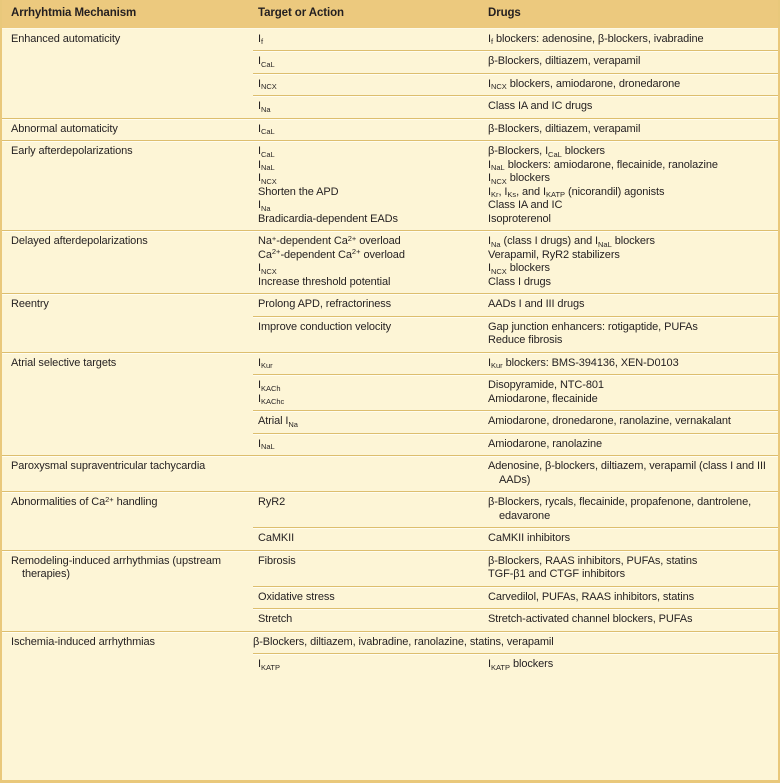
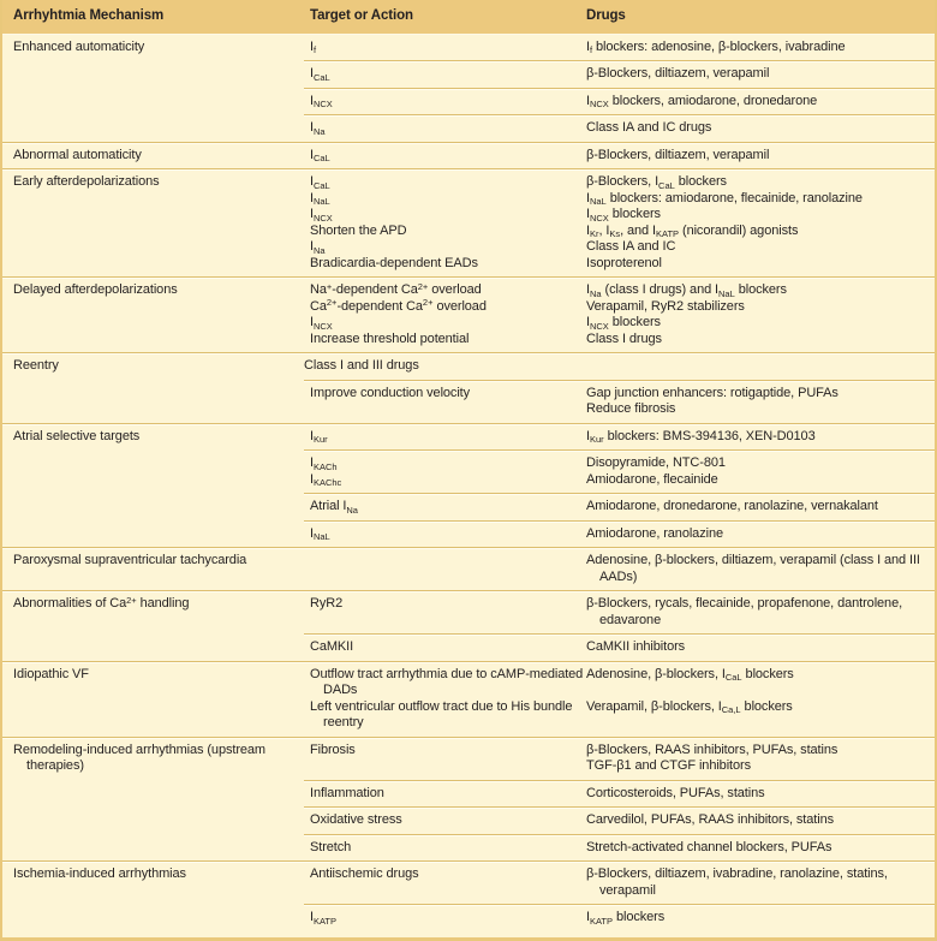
  Arrhyhtmia Mechanism
  Target or Action
  Drugs
  Enhanced automaticity
  If
  If blockers: adenosine, β-blockers, ivabradine
  ICaL
  β-Blockers, diltiazem, verapamil
  INCX
  INCX blockers, amiodarone, dronedarone
  INa
  Class IA and IC drugs
  Abnormal automaticity
  ICaL
  β-Blockers, diltiazem, verapamil
  Early afterdepolarizations
  ICaL
  β-Blockers, ICaL blockers
  INaL
  INaL blockers: amiodarone, flecainide, ranolazine
  INCX
  INCX blockers
  Shorten the APD
  IKr, IKs, and IKATP (nicorandil) agonists
  INa
  Class IA and IC
  Bradicardia-dependent EADs
  Isoproterenol
  Delayed afterdepolarizations
  Na+-dependent Ca2+ overload
  INa (class I drugs) and INaL blockers
  Ca2+-dependent Ca2+ overload
  Verapamil, RyR2 stabilizers
  INCX
  INCX blockers
  Increase threshold potential
  Class I drugs
  Reentry
- Prolong APD, refractoriness
- AADs I and III drugs
+ Class I and III drugs
  Improve conduction velocity
  Gap junction enhancers: rotigaptide, PUFAs
  Reduce fibrosis
  Atrial selective targets
  IKur
  IKur blockers: BMS-394136, XEN-D0103
  IKACh
  IKAChc
  Disopyramide, NTC-801
  Amiodarone, flecainide
  Atrial INa
  Amiodarone, dronedarone, ranolazine, vernakalant
  INaL
  Amiodarone, ranolazine
  Paroxysmal supraventricular tachycardia
  Adenosine, β-blockers, diltiazem, verapamil (class I and III AADs)
  Abnormalities of Ca2+ handling
  RyR2
  β-Blockers, rycals, flecainide, propafenone, dantrolene, edavarone
  CaMKII
  CaMKII inhibitors
+ Idiopathic VF
+ Outflow tract arrhythmia due to cAMP-mediated DADs
+ Adenosine, β-blockers, ICaL blockers
+ Left ventricular outflow tract due to His bundle reentry
+ Verapamil, β-blockers, ICa,L blockers
  Remodeling-induced arrhythmias (upstream therapies)
  Fibrosis
  β-Blockers, RAAS inhibitors, PUFAs, statins
  TGF-β1 and CTGF inhibitors
+ Inflammation
+ Corticosteroids, PUFAs, statins
  Oxidative stress
  Carvedilol, PUFAs, RAAS inhibitors, statins
  Stretch
  Stretch-activated channel blockers, PUFAs
  Ischemia-induced arrhythmias
+ Antiischemic drugs
  β-Blockers, diltiazem, ivabradine, ranolazine, statins, verapamil
  IKATP
  IKATP blockers
